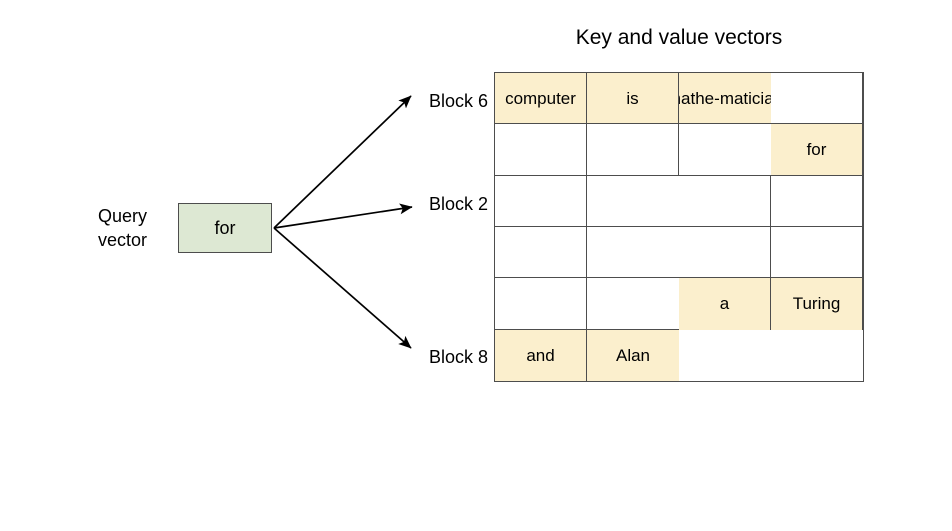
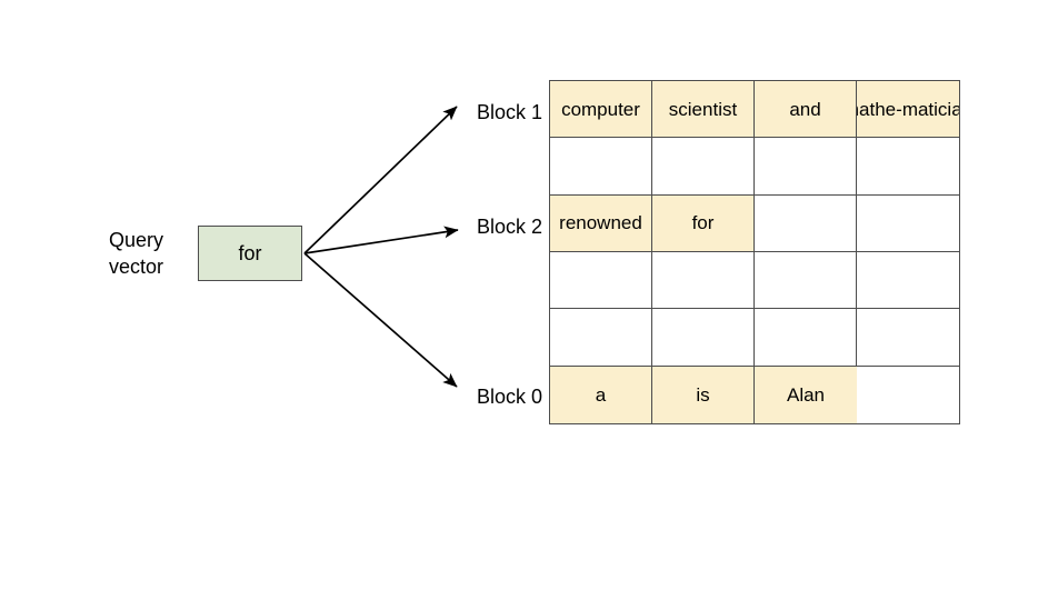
- Key and value vectors
  Query
  vector
  for
- Block 6
+ Block 1
  Block 2
- Block 8
+ Block 0
  computer
+ scientist
- is
+ and
  athe-
  maticia
+ renowned
  for
  a
- Turing
- and
+ is
  Alan
